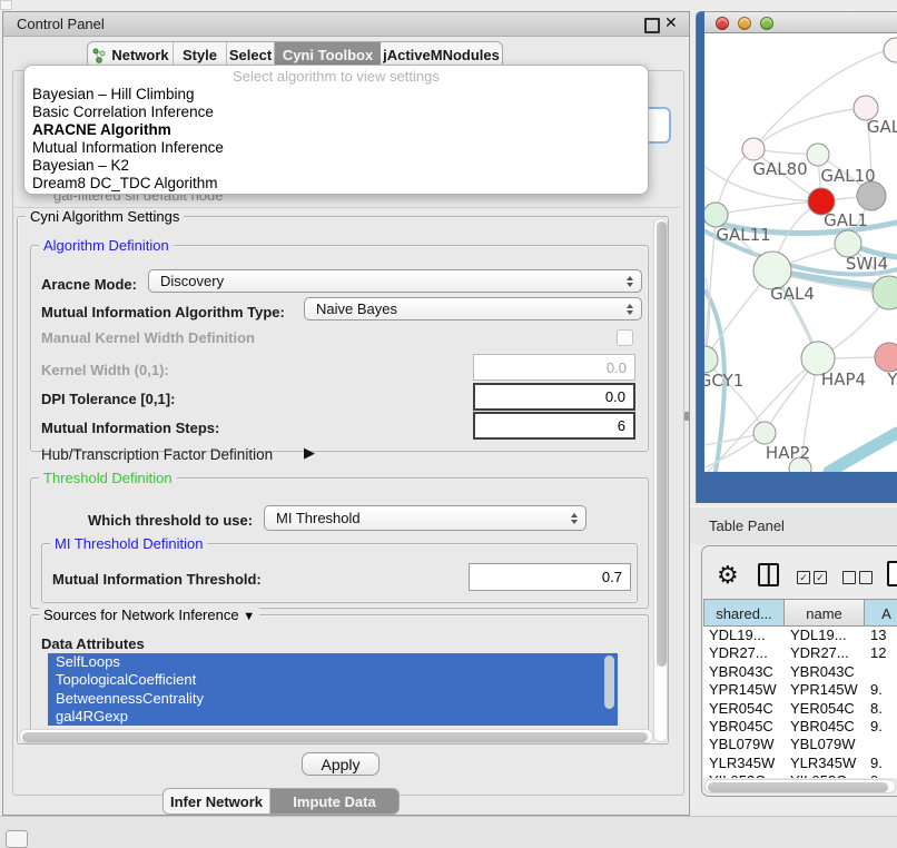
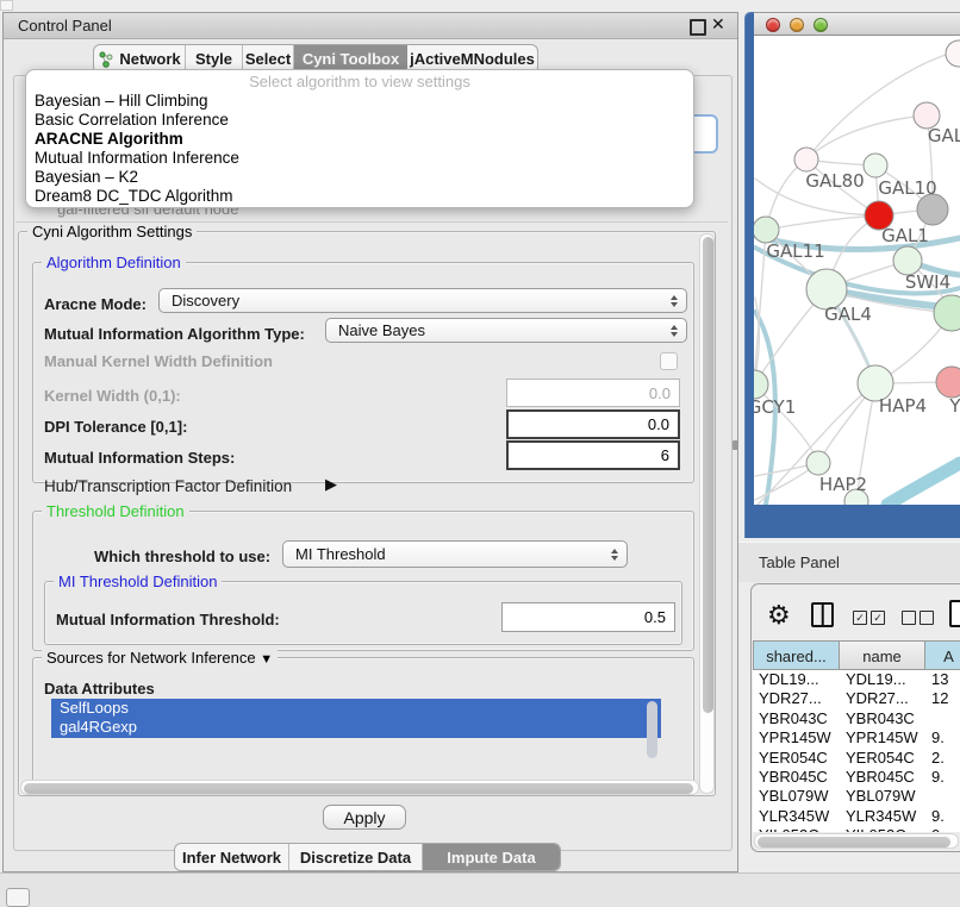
  Control Panel
  ✕
  Network
  Style
  Select
  Cyni Toolbox
  jActiveMNodules
  gal-filtered sif default node
  Select algorithm to view settings
  Bayesian – Hill Climbing
  Basic Correlation Inference
  ARACNE Algorithm
  Mutual Information Inference
  Bayesian – K2
  Dream8 DC_TDC Algorithm
  Cyni Algorithm Settings
  Algorithm Definition
  Aracne Mode:
  Discovery
  Mutual Information Algorithm Type:
  Naive Bayes
  Manual Kernel Width Definition
  Kernel Width (0,1):
  0.0
  DPI Tolerance [0,1]:
  0.0
  Mutual Information Steps:
  6
  Hub/Transcription Factor Definition
  ▶
  Threshold Definition
  Which threshold to use:
  MI Threshold
  MI Threshold Definition
  Mutual Information Threshold:
- 0.7
+ 0.5
  Sources for Network Inference ▼
  Data Attributes
  SelfLoops
- TopologicalCoefficient
- BetweennessCentrality
  gal4RGexp
  Apply
  Infer Network
+ Discretize Data
  Impute Data
  GAL
  GAL80
  GAL10
  GAL1
  GAL11
  SWI4
  GAL4
  GCY1
  HAP4
  Y
  HAP2
  Table Panel
  ⚙
  ✓ ✓
  shared...
  name
  A
  YDL19...
  YDL19...
  13
  YDR27...
  YDR27...
  12
  YBR043C
  YBR043C
  YPR145W
  YPR145W
  9.
  YER054C
  YER054C
- 8.
+ 2.
  YBR045C
  YBR045C
  9.
  YBL079W
  YBL079W
  YLR345W
  YLR345W
  9.
